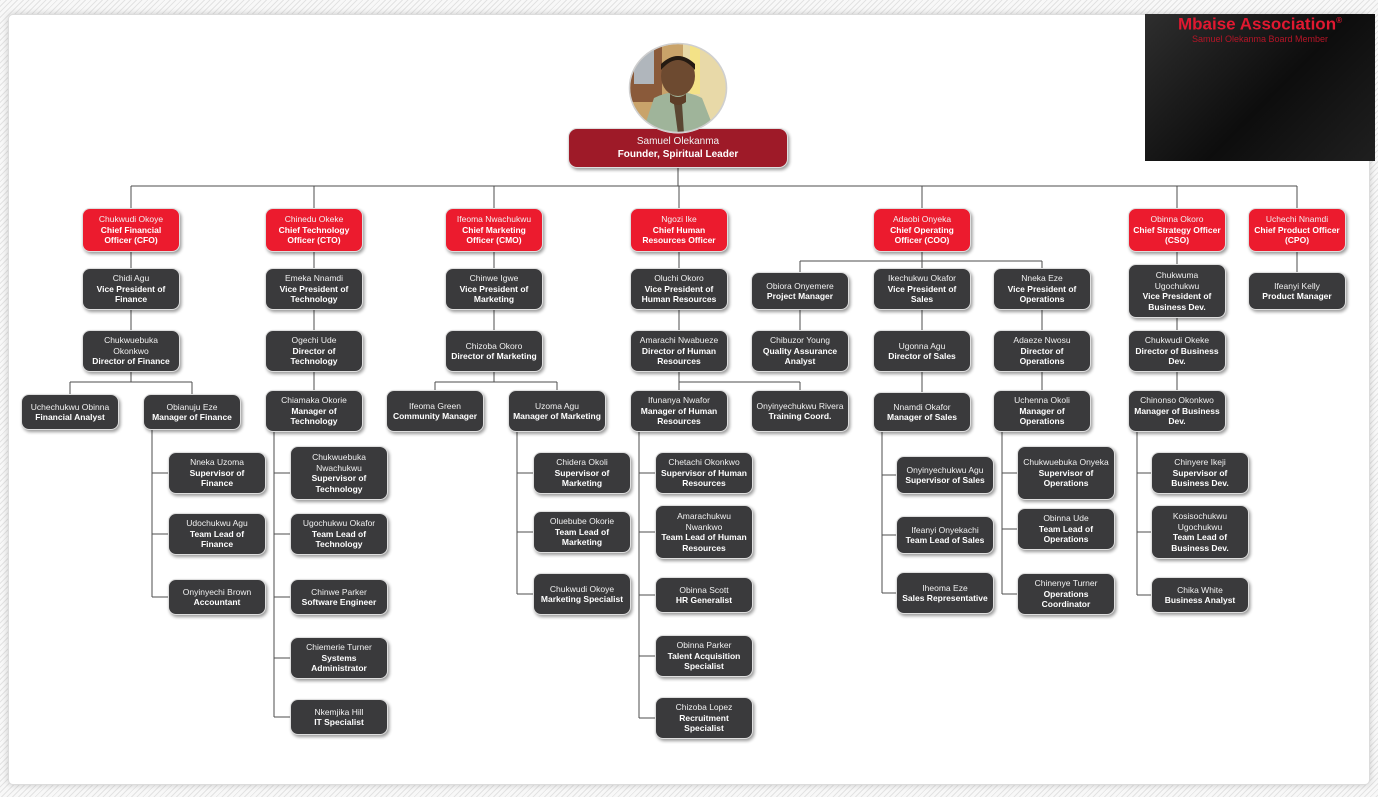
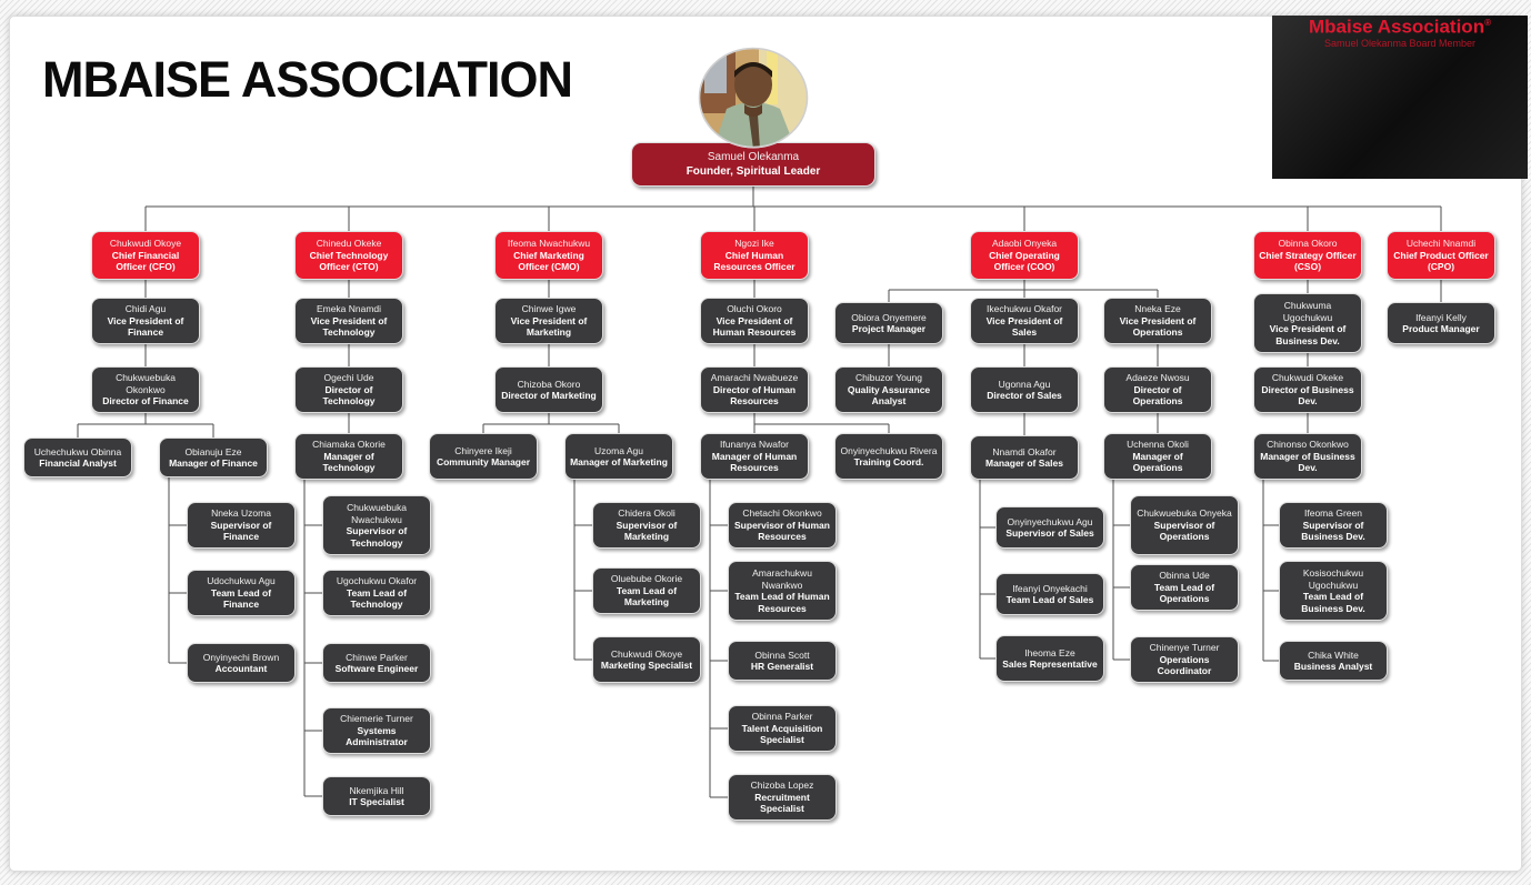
+ MBAISE ASSOCIATION
  Samuel Olekanma
  Founder, Spiritual Leader
  Chukwudi Okoye
  Chief Financial Officer (CFO)
  Chinedu Okeke
  Chief Technology Officer (CTO)
  Ifeoma Nwachukwu
  Chief Marketing Officer (CMO)
  Ngozi Ike
  Chief Human Resources Officer
  Adaobi Onyeka
  Chief Operating Officer (COO)
  Obinna Okoro
  Chief Strategy Officer (CSO)
  Uchechi Nnamdi
  Chief Product Officer (CPO)
  Chidi Agu
  Vice President of Finance
  Chukwuebuka Okonkwo
  Director of Finance
  Uchechukwu Obinna
  Financial Analyst
  Obianuju Eze
  Manager of Finance
  Nneka Uzoma
  Supervisor of Finance
  Udochukwu Agu
  Team Lead of Finance
  Onyinyechi Brown
  Accountant
  Emeka Nnamdi
  Vice President of Technology
  Ogechi Ude
  Director of Technology
  Chiamaka Okorie
  Manager of Technology
  Chukwuebuka Nwachukwu
  Supervisor of Technology
  Ugochukwu Okafor
  Team Lead of Technology
  Chinwe Parker
  Software Engineer
  Chiemerie Turner
  Systems Administrator
  Nkemjika Hill
  IT Specialist
  Chinwe Igwe
  Vice President of Marketing
  Chizoba Okoro
  Director of Marketing
- Ifeoma Green
+ Chinyere Ikeji
  Community Manager
  Uzoma Agu
  Manager of Marketing
  Chidera Okoli
  Supervisor of Marketing
  Oluebube Okorie
  Team Lead of Marketing
  Chukwudi Okoye
  Marketing Specialist
  Oluchi Okoro
  Vice President of Human Resources
  Amarachi Nwabueze
  Director of Human Resources
  Ifunanya Nwafor
  Manager of Human Resources
  Onyinyechukwu Rivera
  Training Coord.
  Chetachi Okonkwo
  Supervisor of Human Resources
  Amarachukwu Nwankwo
  Team Lead of Human Resources
  Obinna Scott
  HR Generalist
  Obinna Parker
  Talent Acquisition Specialist
  Chizoba Lopez
  Recruitment Specialist
  Obiora Onyemere
  Project Manager
  Chibuzor Young
  Quality Assurance Analyst
  Ikechukwu Okafor
  Vice President of Sales
  Ugonna Agu
  Director of Sales
  Nnamdi Okafor
  Manager of Sales
  Onyinyechukwu Agu
  Supervisor of Sales
  Ifeanyi Onyekachi
  Team Lead of Sales
  Iheoma Eze
  Sales Representative
  Nneka Eze
  Vice President of Operations
  Adaeze Nwosu
  Director of Operations
  Uchenna Okoli
  Manager of Operations
  Chukwuebuka Onyeka
  Supervisor of Operations
  Obinna Ude
  Team Lead of Operations
  Chinenye Turner
  Operations Coordinator
  Chukwuma Ugochukwu
  Vice President of Business Dev.
  Chukwudi Okeke
  Director of Business Dev.
  Chinonso Okonkwo
  Manager of Business Dev.
- Chinyere Ikeji
+ Ifeoma Green
  Supervisor of Business Dev.
  Kosisochukwu Ugochukwu
  Team Lead of Business Dev.
  Chika White
  Business Analyst
  Ifeanyi Kelly
  Product Manager
  Mbaise Association®
  Samuel Olekanma Board Member
